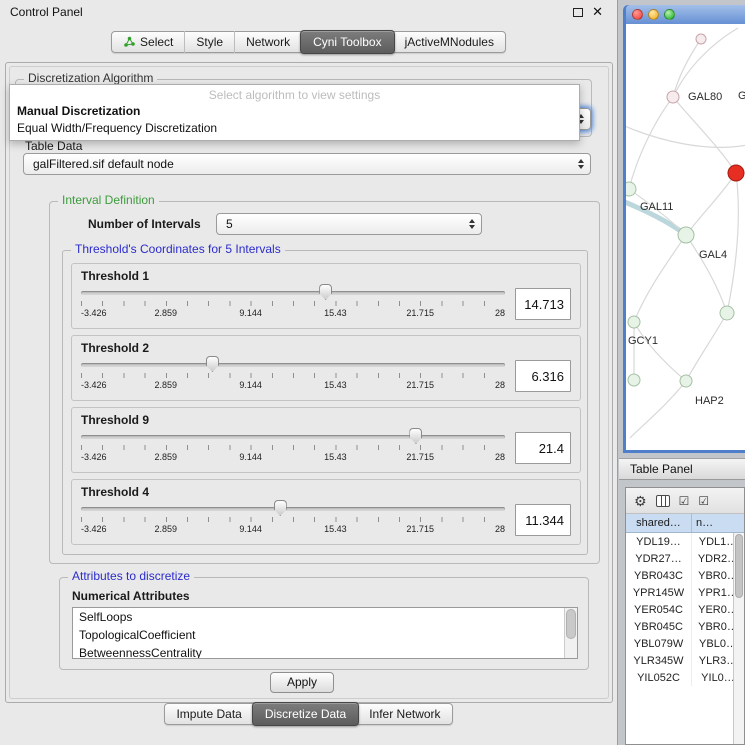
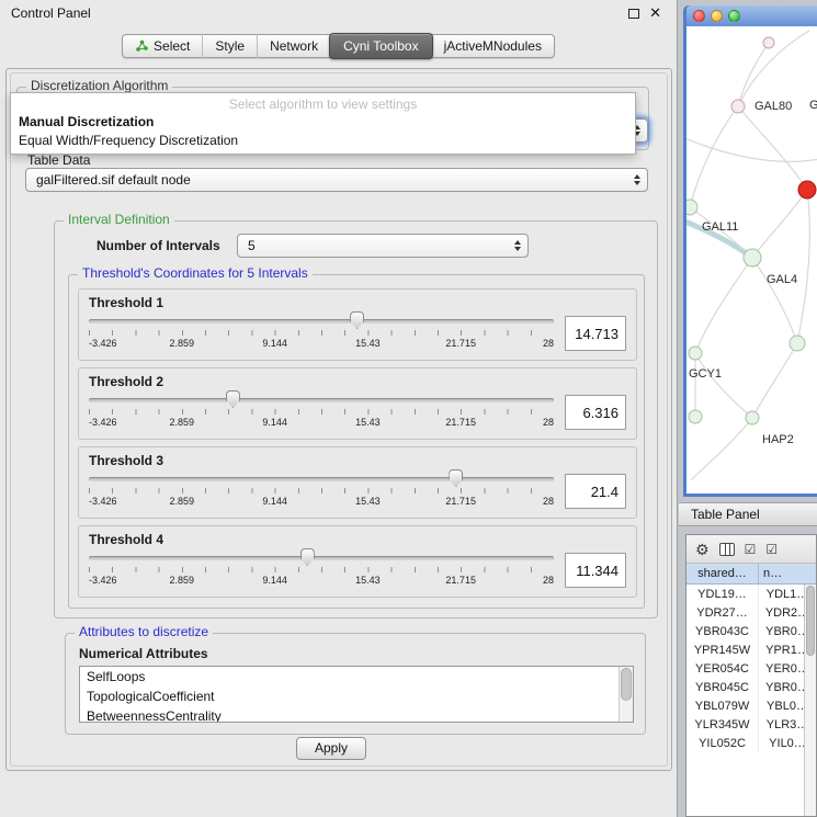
  Control Panel
  ✕
  Select
  Style
  Network
  Cyni Toolbox
  jActiveMNodules
  Discretization Algorithm
  Select algorithm to view settings
  Manual Discretization
  Equal Width/Frequency Discretization
  Table Data
  galFiltered.sif default node
  Interval Definition
  Number of Intervals
  5
  Threshold's Coordinates for 5 Intervals
  Threshold 1
  -3.426
  2.859
  9.144
  15.43
  21.715
  28
  14.713
  Threshold 2
  -3.426
  2.859
  9.144
  15.43
  21.715
  28
  6.316
- Threshold 9
+ Threshold 3
  -3.426
  2.859
  9.144
  15.43
  21.715
  28
  21.4
  Threshold 4
  -3.426
  2.859
  9.144
  15.43
  21.715
  28
  11.344
  Attributes to discretize
  Numerical Attributes
  SelfLoops
  TopologicalCoefficient
  BetweennessCentrality
  Apply
- Impute Data
- Discretize Data
- Infer Network
  GAL80
  GAL11
  GAL4
  GCY1
  HAP2
  Table Panel
  ⚙
  ☑
  ☑
  shared…
  n…
  YDL19…
  YDL1…
  YDR27…
  YDR2
  YBR043C
  YBR0
  YPR145W
  YPR1
  YER054C
  YER0
  YBR045C
  YBR0
  YBL079W
  YBL0…
  YLR345W
  YLR3…
  YIL052C
  YIL0…
